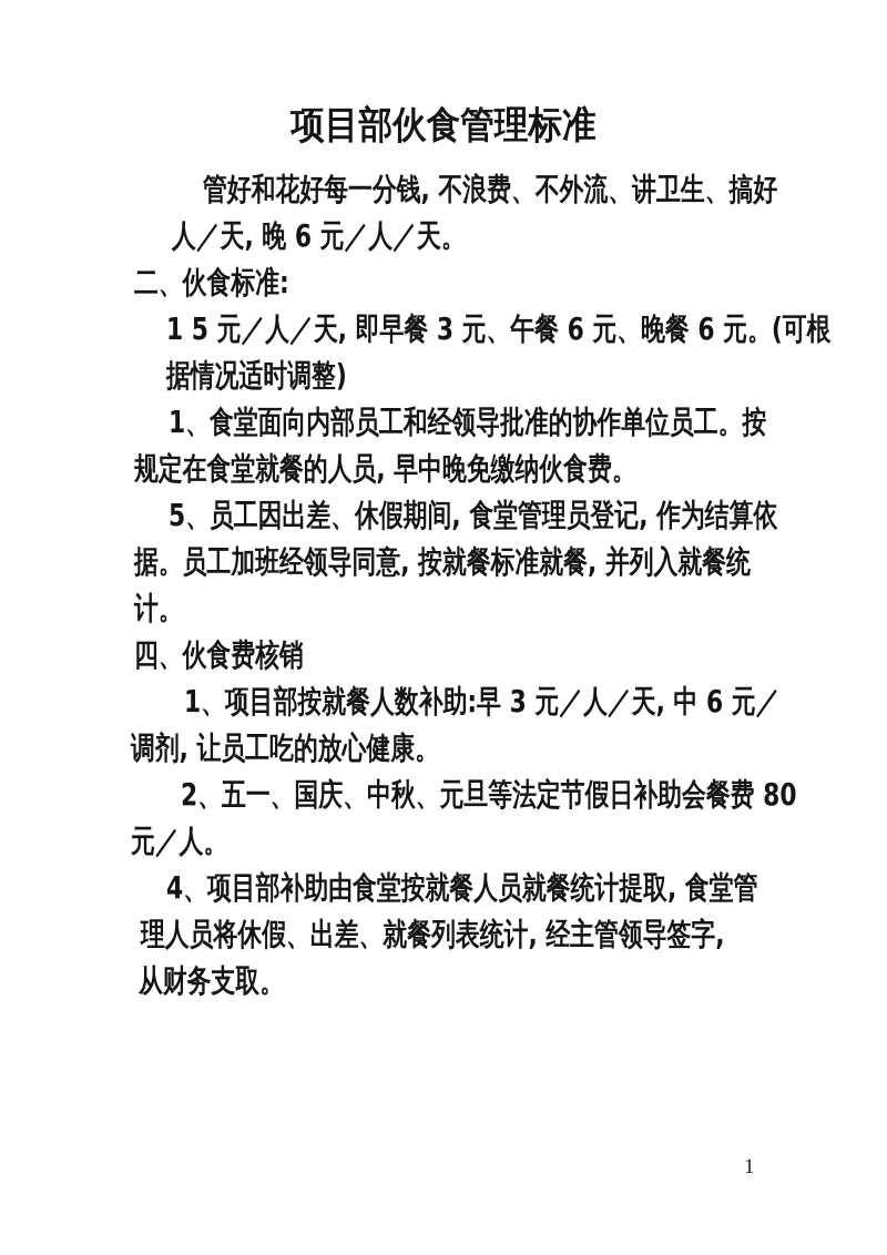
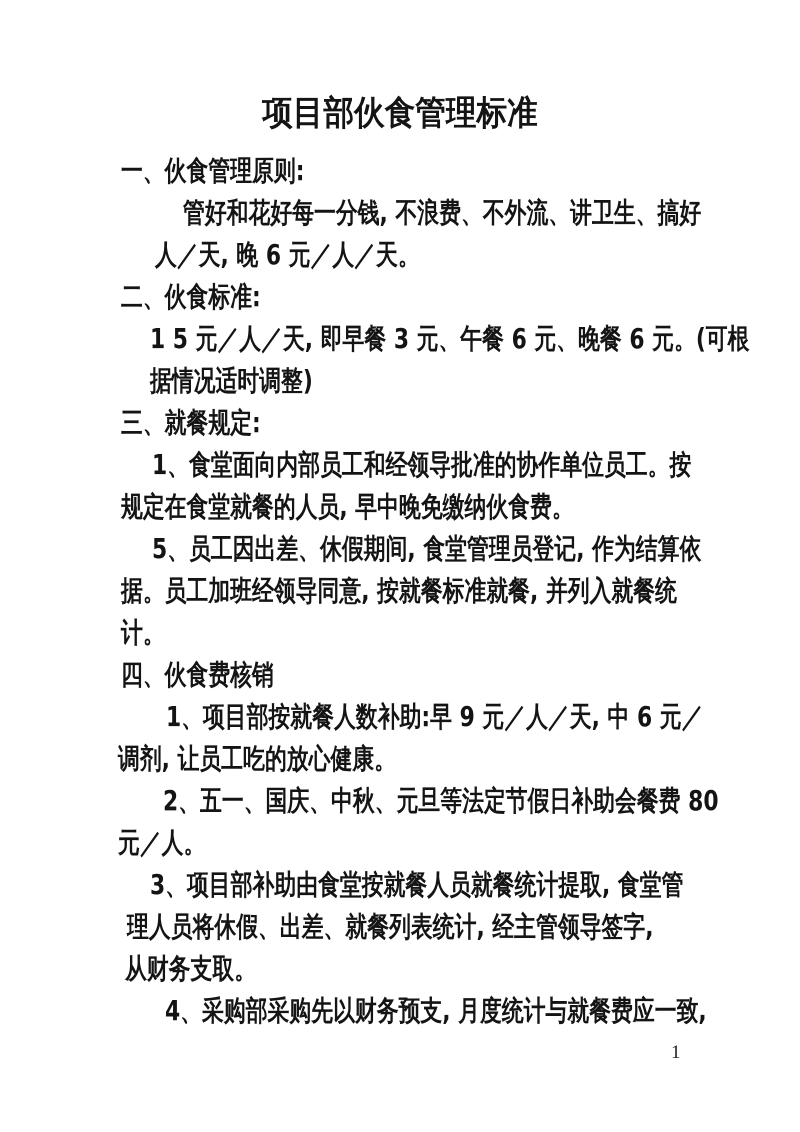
  项目部伙食管理标准
+ 一、伙食管理原则:
  管好和花好每一分钱, 不浪费、不外流、讲卫生、搞好
  人／天, 晚 6 元／人／天。
  二、伙食标准:
  1 5 元／人／天, 即早餐 3 元、午餐 6 元、晚餐 6 元。(可根
  据情况适时调整)
+ 三、就餐规定:
  1、食堂面向内部员工和经领导批准的协作单位员工。按
  规定在食堂就餐的人员, 早中晚免缴纳伙食费。
  5、员工因出差、休假期间, 食堂管理员登记, 作为结算依
  据。员工加班经领导同意, 按就餐标准就餐, 并列入就餐统
  计。
  四、伙食费核销
- 1、项目部按就餐人数补助:早 3 元／人／天, 中 6 元／
+ 1、项目部按就餐人数补助:早 9 元／人／天, 中 6 元／
  调剂, 让员工吃的放心健康。
  2、五一、国庆、中秋、元旦等法定节假日补助会餐费 80
  元／人。
- 4、项目部补助由食堂按就餐人员就餐统计提取, 食堂管
+ 3、项目部补助由食堂按就餐人员就餐统计提取, 食堂管
  理人员将休假、出差、就餐列表统计, 经主管领导签字,
  从财务支取。
+ 4、采购部采购先以财务预支, 月度统计与就餐费应一致,
  1
